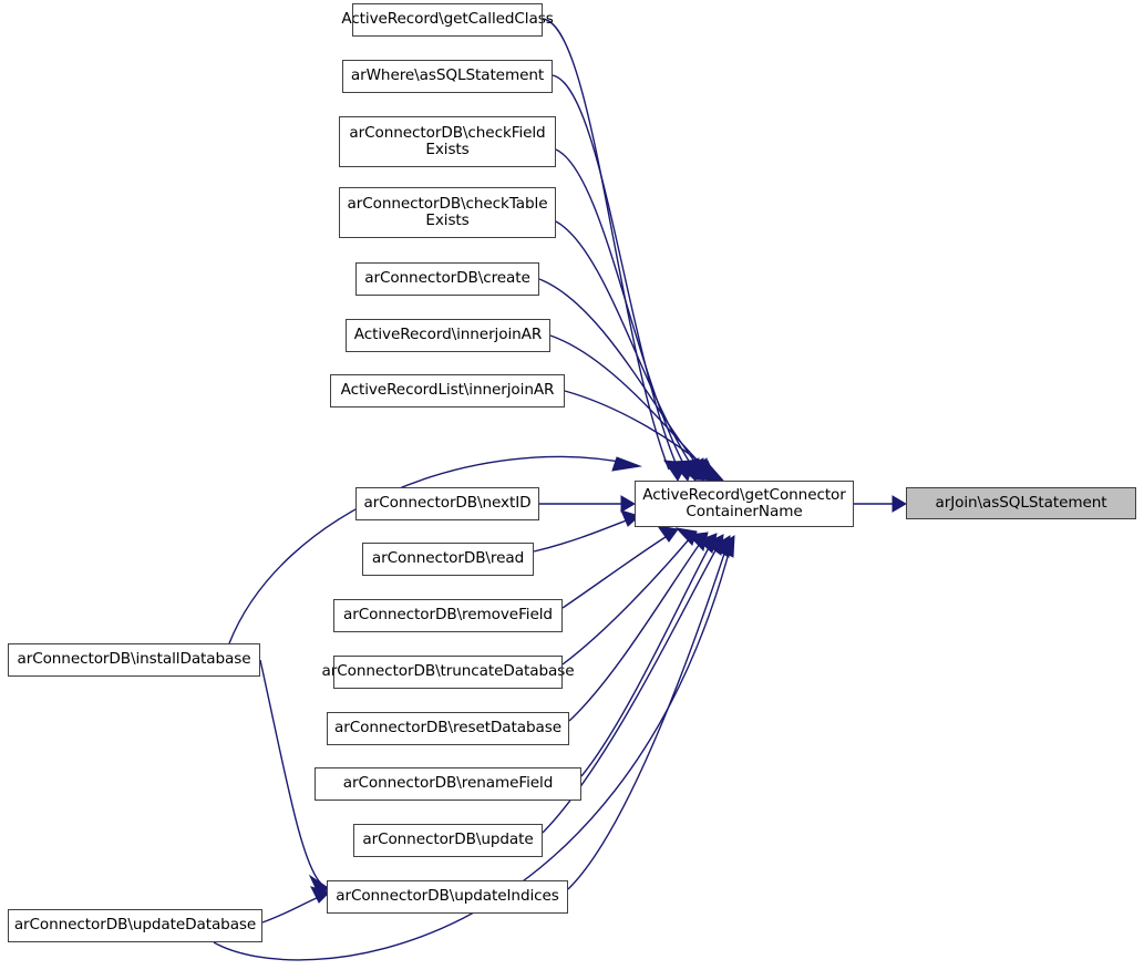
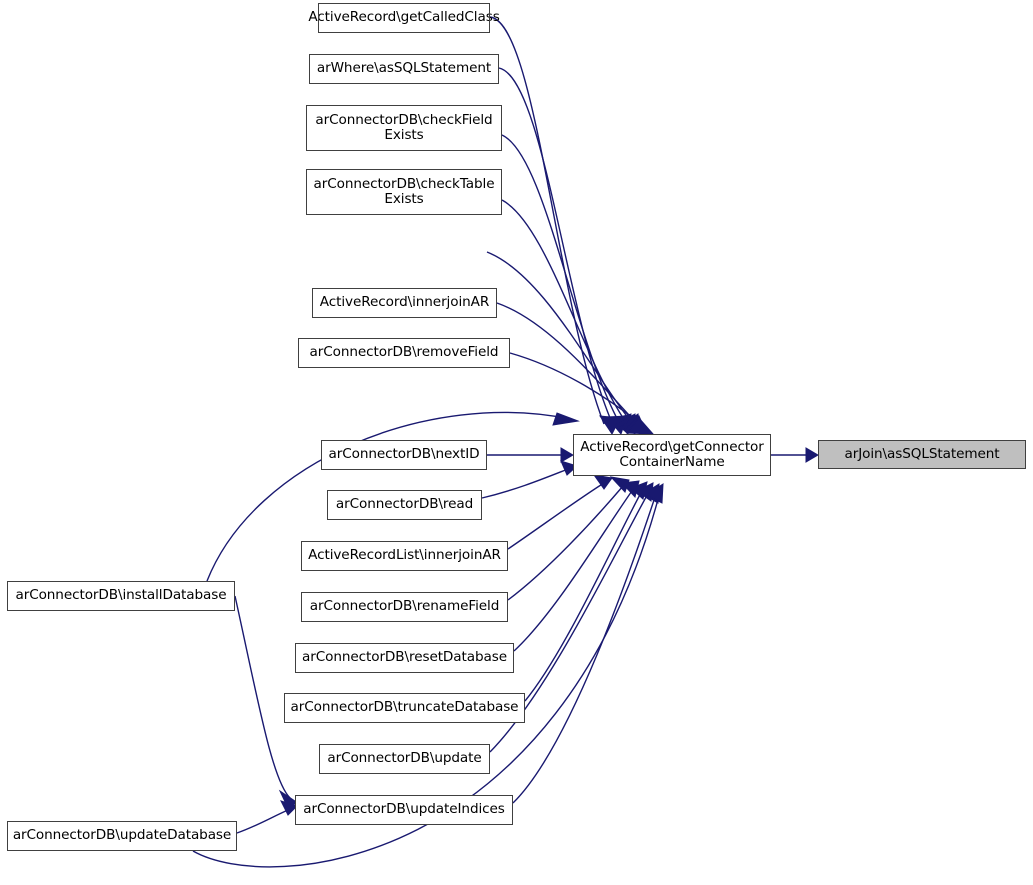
  ActiveRecord\getCalledClass
  arWhere\asSQLStatement
  arConnectorDB\checkField
  Exists
  arConnectorDB\checkTable
  Exists
- arConnectorDB\create
  ActiveRecord\innerjoinAR
- ActiveRecordList\innerjoinAR
+ arConnectorDB\removeField
  arConnectorDB\nextID
  arConnectorDB\read
- arConnectorDB\removeField
+ ActiveRecordList\innerjoinAR
- arConnectorDB\truncateDatabase
+ arConnectorDB\renameField
  arConnectorDB\resetDatabase
- arConnectorDB\renameField
+ arConnectorDB\truncateDatabase
  arConnectorDB\update
  arConnectorDB\updateIndices
  arConnectorDB\installDatabase
  arConnectorDB\updateDatabase
  ActiveRecord\getConnector
  ContainerName
  arJoin\asSQLStatement
